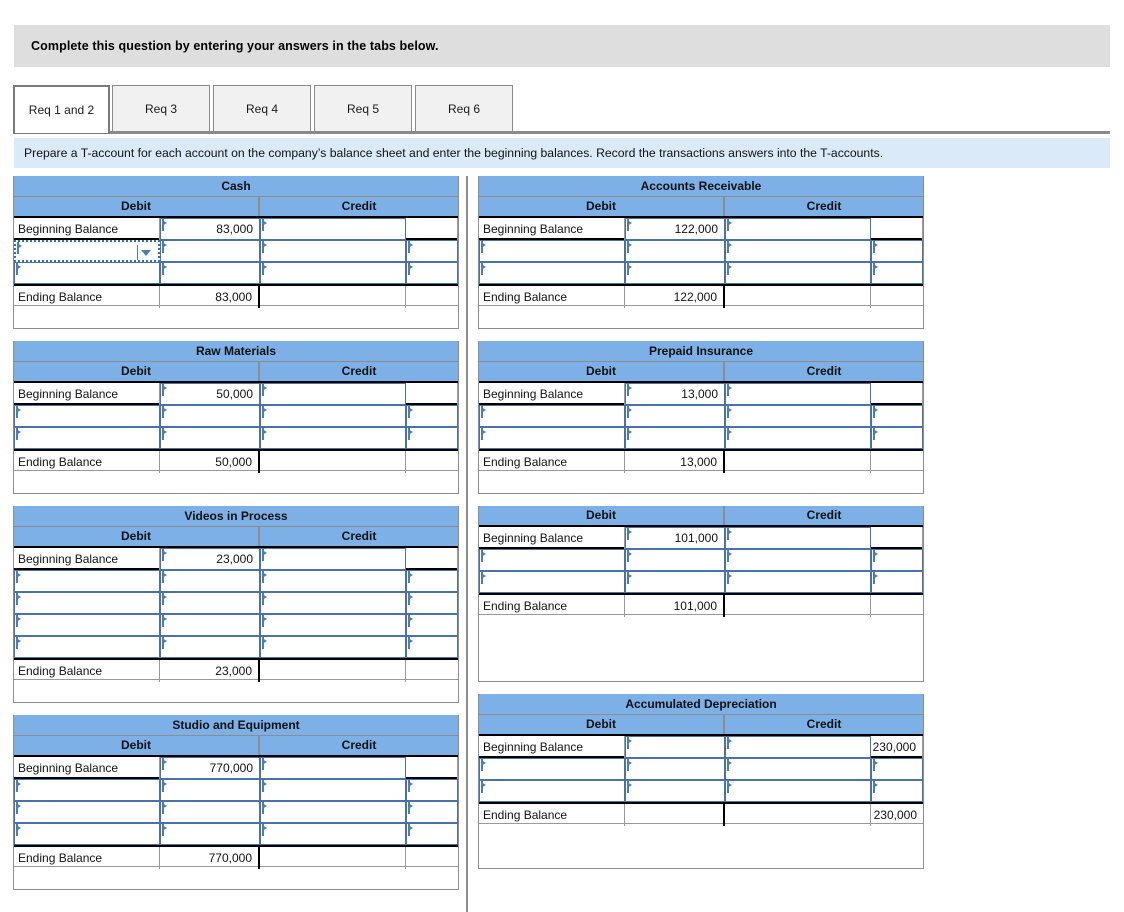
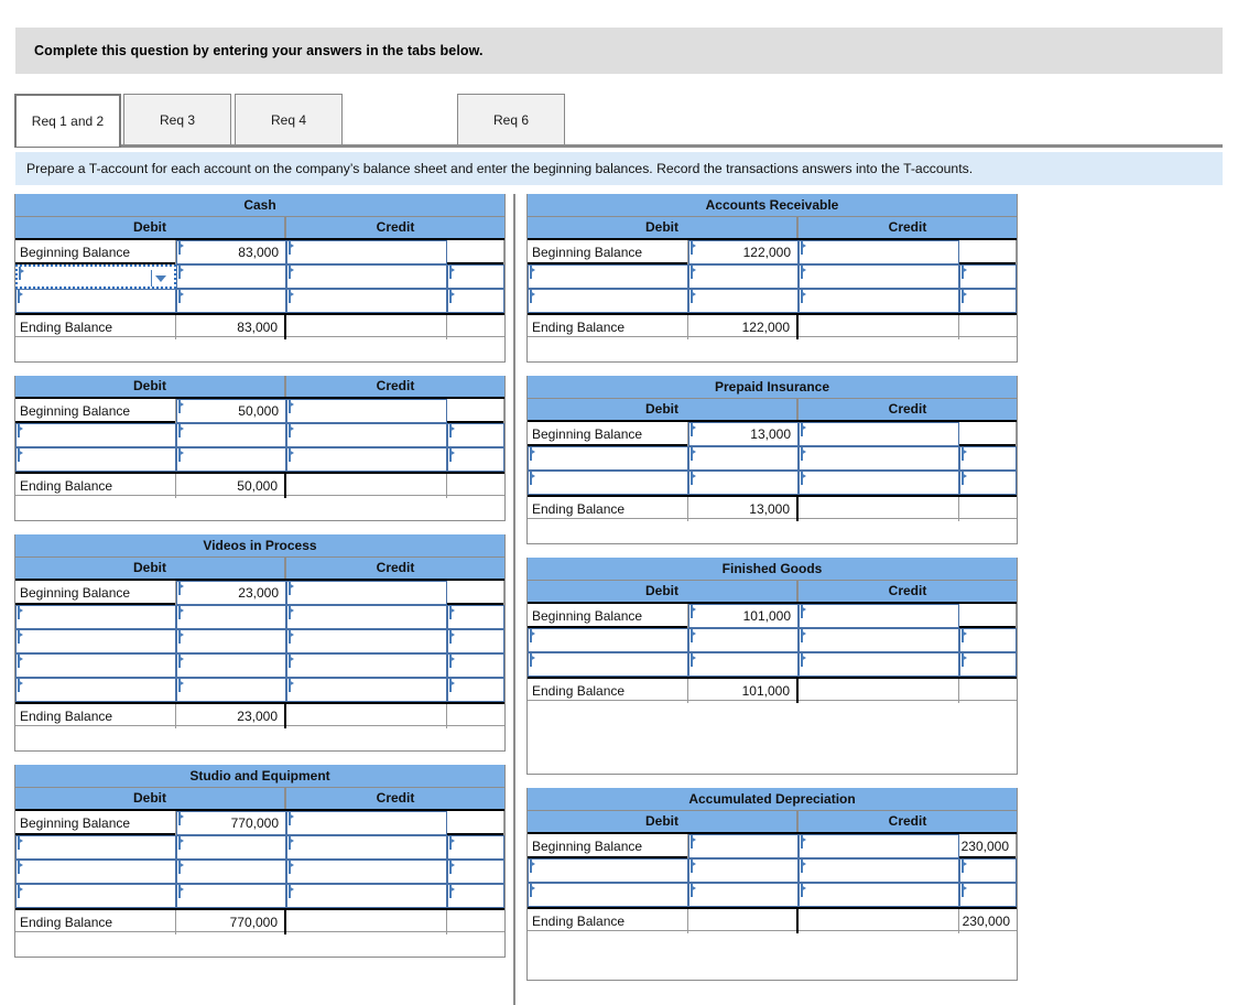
  Complete this question by entering your answers in the tabs below.
  Req 1 and 2
  Req 3
  Req 4
- Req 5
  Req 6
  Prepare a T-account for each account on the company’s balance sheet and enter the beginning balances. Record the transactions answers into the T-accounts.
  Cash
  Debit
  Credit
  Beginning Balance
  83,000
  Ending Balance
  83,000
- Raw Materials
  Debit
  Credit
  Beginning Balance
  50,000
  Ending Balance
  50,000
  Videos in Process
  Debit
  Credit
  Beginning Balance
  23,000
  Ending Balance
  23,000
  Studio and Equipment
  Debit
  Credit
  Beginning Balance
  770,000
  Ending Balance
  770,000
  Accounts Receivable
  Debit
  Credit
  Beginning Balance
  122,000
  Ending Balance
  122,000
  Prepaid Insurance
  Debit
  Credit
  Beginning Balance
  13,000
  Ending Balance
  13,000
+ Finished Goods
  Debit
  Credit
  Beginning Balance
  101,000
  Ending Balance
  101,000
  Accumulated Depreciation
  Debit
  Credit
  Beginning Balance
  230,000
  Ending Balance
  230,000
